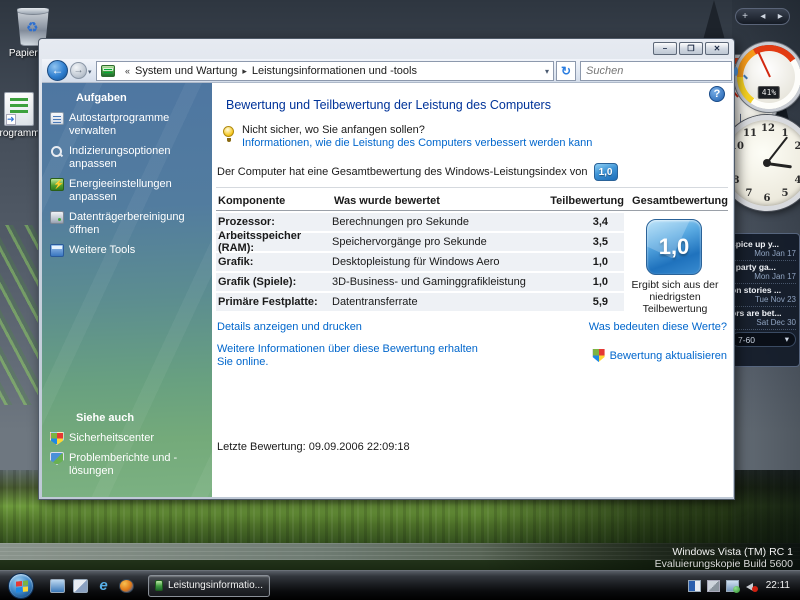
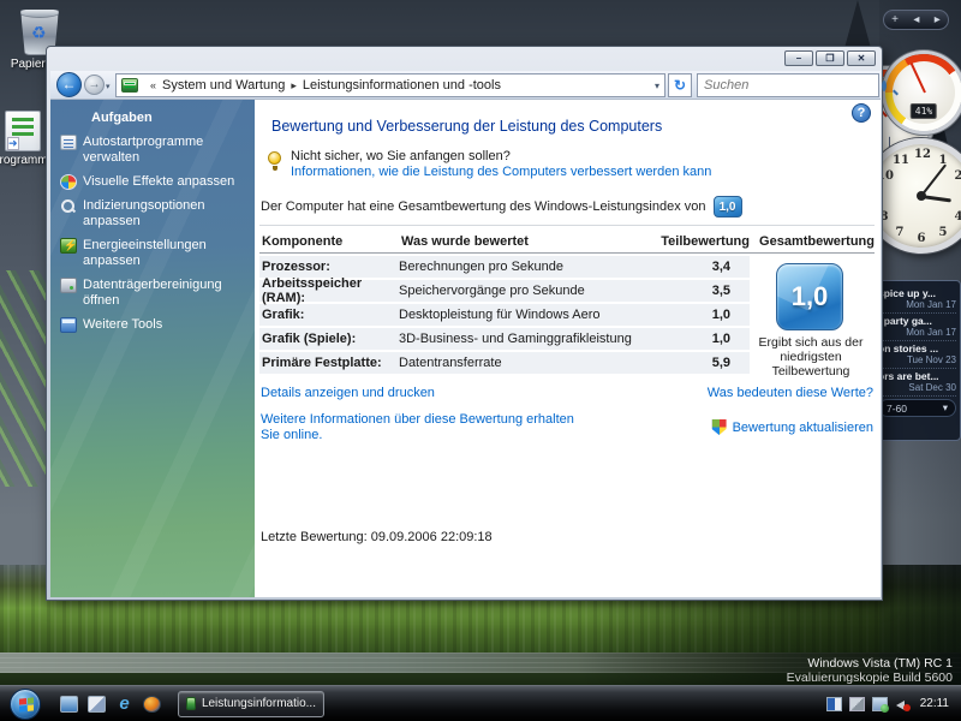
  rogramm
  +
  ◂
  ▸
  41%
  12
  1
  2
  4
  5
  6
  7
  8
  11
  pice up y...
  Mon Jan 17
  party ga...
  Mon Jan 17
  n stories ...
  Tue Nov 23
  rs are bet...
  Sat Dec 30
  7-60
  ▾
  –
  ❐
  ✕
  ←
  →
  «
  System und Wartung
  ▸
  Leistungsinformationen und -tools
  ▾
  ↻
  Suchen
  Aufgaben
  Autostartprogramme verwalten
+ Visuelle Effekte anpassen
  Indizierungsoptionen anpassen
  Energieeinstellungen anpassen
  Datenträgerbereinigung öffnen
  Weitere Tools
- Siehe auch
- Sicherheitscenter
- Problemberichte und -lösungen
  ?
- Bewertung und Teilbewertung der Leistung des Computers
+ Bewertung und Verbesserung der Leistung des Computers
  Nicht sicher, wo Sie anfangen sollen?
  Informationen, wie die Leistung des Computers verbessert werden kann
  Der Computer hat eine Gesamtbewertung des Windows-Leistungsindex von
  1,0
  Komponente
  Was wurde bewertet
  Teilbewertung
  Gesamtbewertung
  Prozessor:
  Berechnungen pro Sekunde
  3,4
  Arbeitsspeicher (RAM):
  Speichervorgänge pro Sekunde
  3,5
  Grafik:
  Desktopleistung für Windows Aero
  1,0
  Grafik (Spiele):
  3D-Business- und Gaminggrafikleistung
  1,0
  Primäre Festplatte:
  Datentransferrate
  5,9
  1,0
  Ergibt sich aus der niedrigsten Teilbewertung
  Details anzeigen und drucken
  Was bedeuten diese Werte?
  Weitere Informationen über diese Bewertung erhalten
  Sie online.
  Bewertung aktualisieren
  Letzte Bewertung: 09.09.2006 22:09:18
  Windows Vista (TM) RC 1
  Evaluierungskopie Build 5600
  e
  Leistungsinformatio...
  22:11
